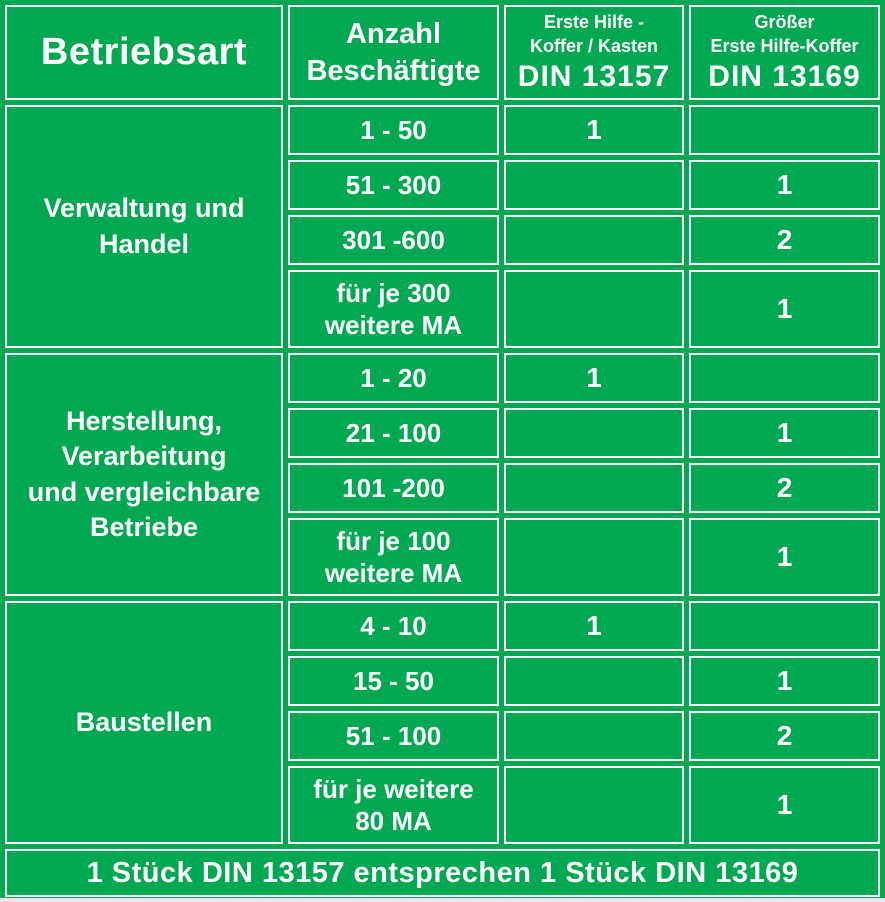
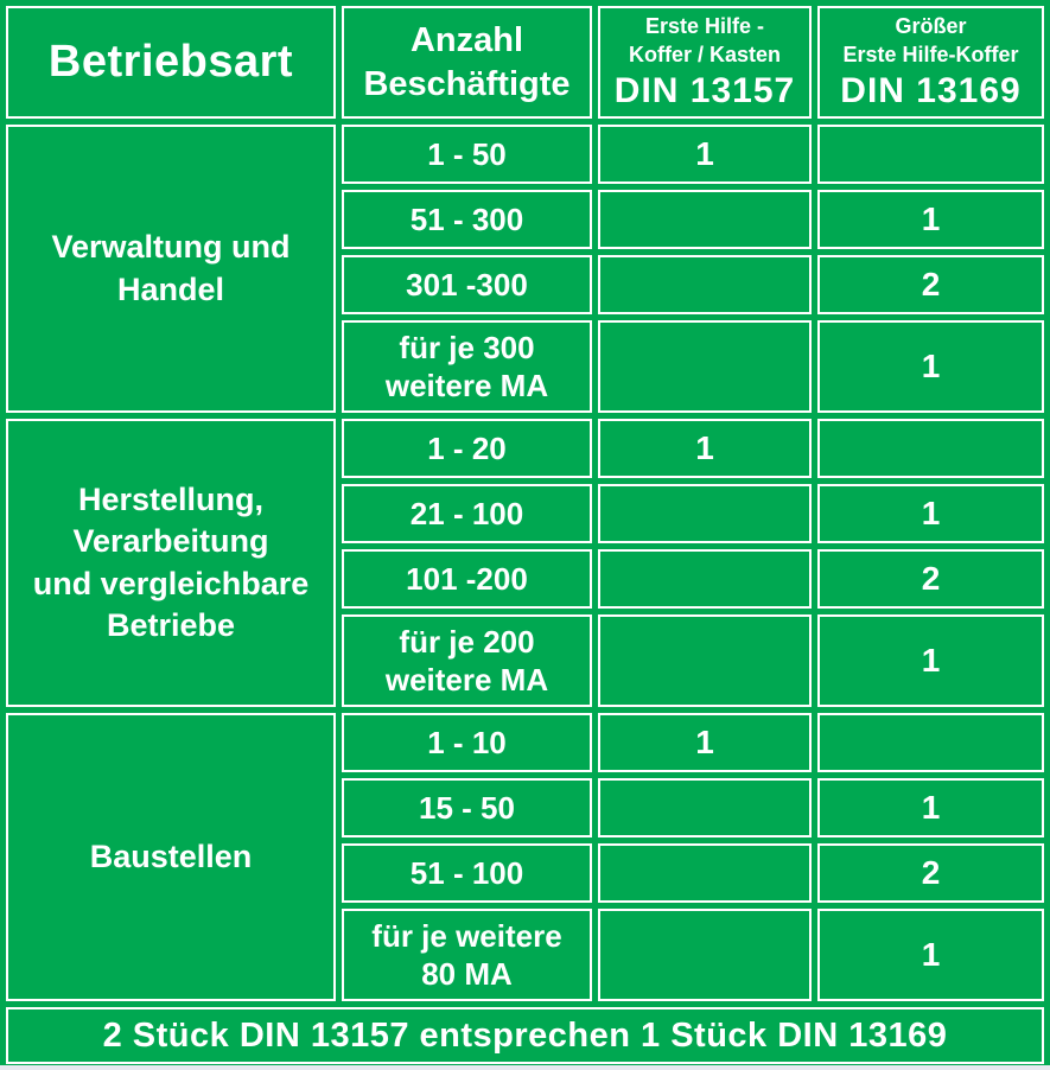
  Betriebsart	Anzahl Beschäftigte	Erste Hilfe - Koffer / Kasten DIN 13157	Größer Erste Hilfe-Koffer DIN 13169
  Verwaltung und Handel	1 - 50	1
  51 - 300		1
- 301 -600		2
+ 301 -300		2
  für je 300 weitere MA		1
  Herstellung, Verarbeitung und vergleichbare Betriebe	1 - 20	1
  21 - 100		1
  101 -200		2
- für je 100 weitere MA		1
+ für je 200 weitere MA		1
- Baustellen	4 - 10	1
+ Baustellen	1 - 10	1
  15 - 50		1
  51 - 100		2
  für je weitere 80 MA		1
- 1 Stück DIN 13157 entsprechen 1 Stück DIN 13169
+ 2 Stück DIN 13157 entsprechen 1 Stück DIN 13169
